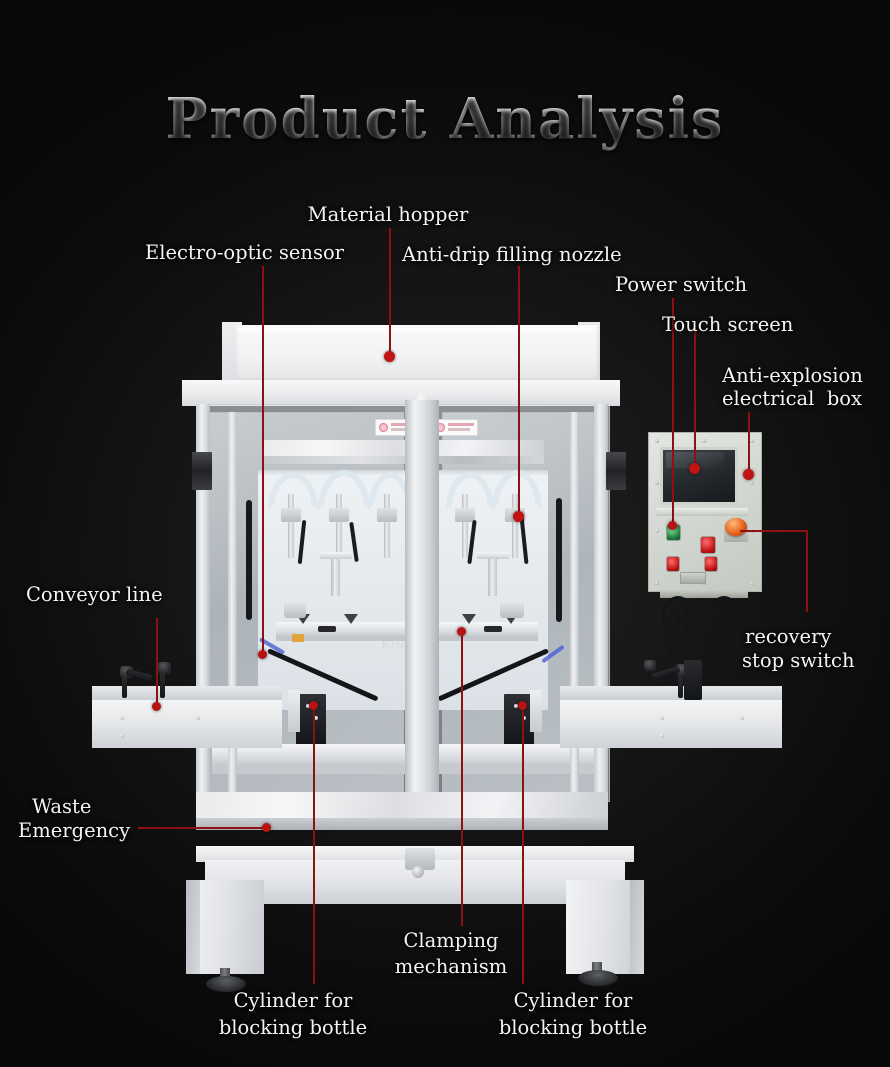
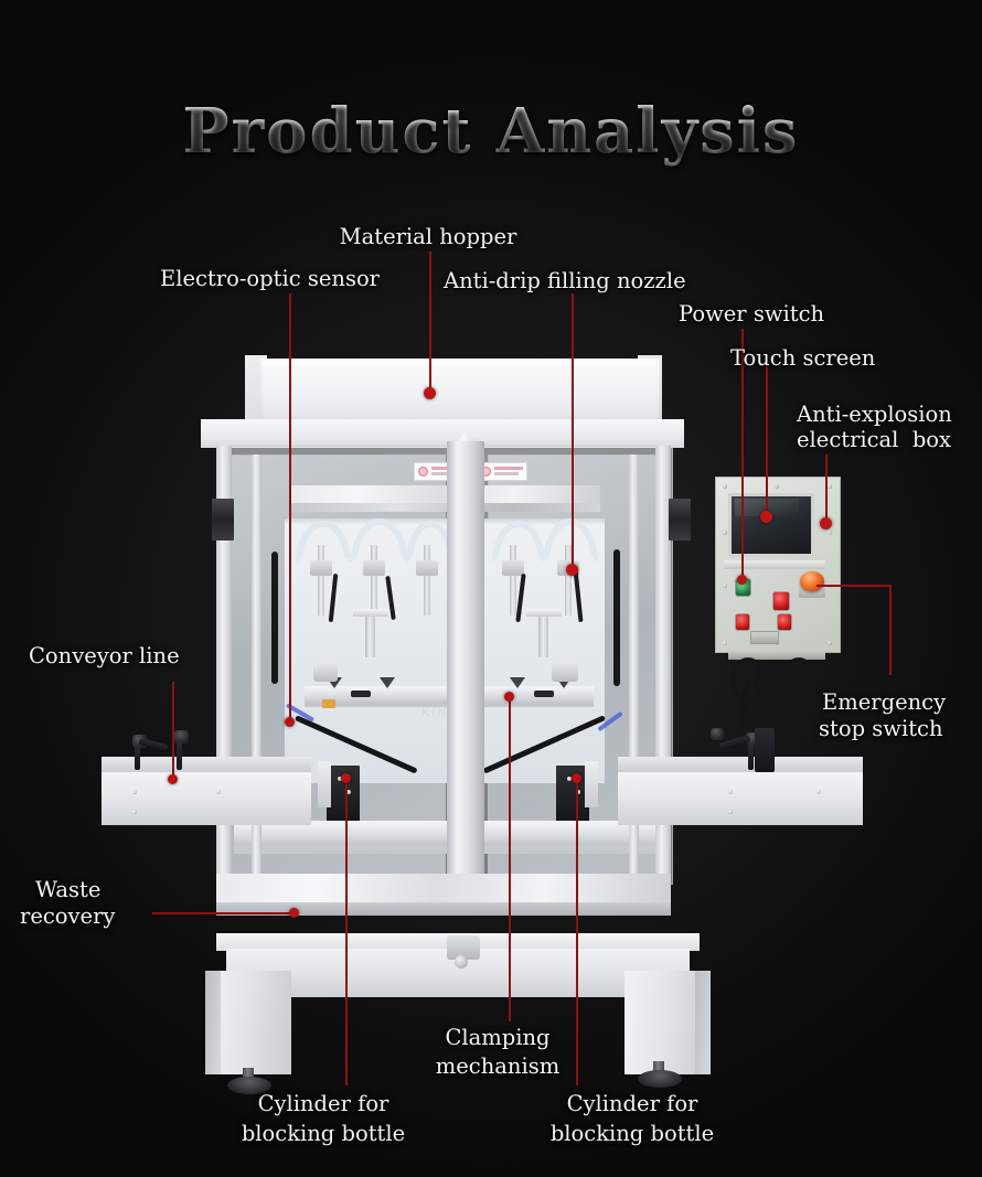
  KIN
  Product Analysis
  Material hopper
  Electro-optic sensor
  Anti-drip filling nozzle
  Power switch
  Touch screen
  Anti-explosion
  electrical box
  Conveyor line
- recovery
+ Emergency
  stop switch
  Waste
- Emergency
+ recovery
  Clamping
  mechanism
  Cylinder for
  blocking bottle
  Cylinder for
  blocking bottle
